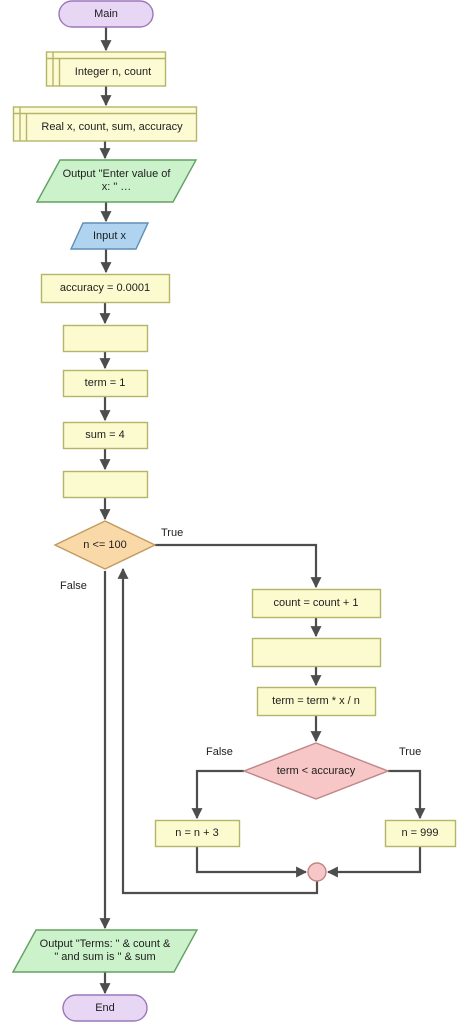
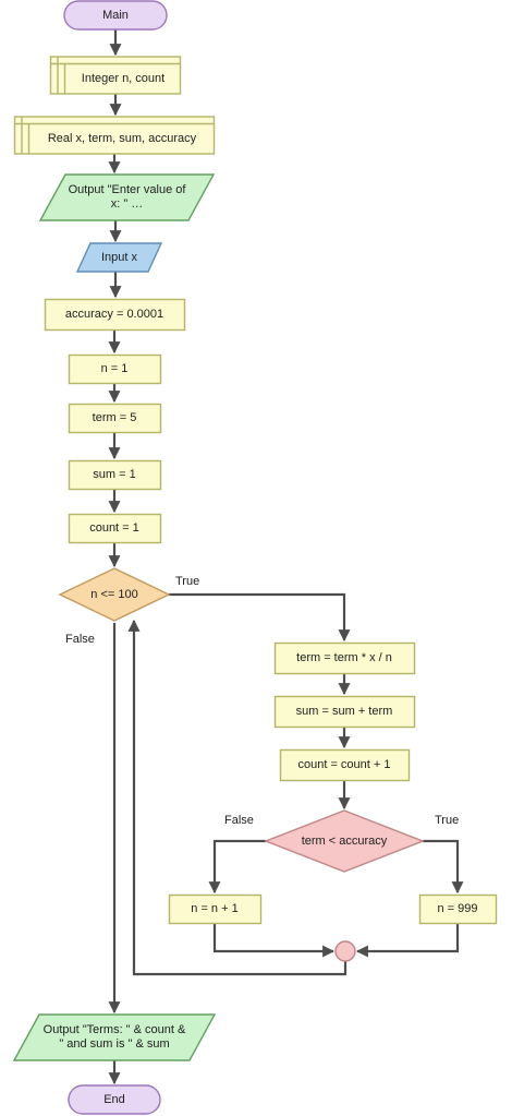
  Main
  Integer n, count
- Real x, count, sum, accuracy
+ Real x, term, sum, accuracy
  Output "Enter value of
  x: " …
  Input x
  accuracy = 0.0001
+ n = 1
- term = 1
+ term = 5
- sum = 4
+ sum = 1
+ count = 1
  n <= 100
- count = count + 1
+ term = term * x / n
+ sum = sum + term
- term = term * x / n
+ count = count + 1
  term < accuracy
- n = n + 3
+ n = n + 1
  n = 999
  Output "Terms: " & count &
  " and sum is " & sum
  End
  True
  False
  False
  True
